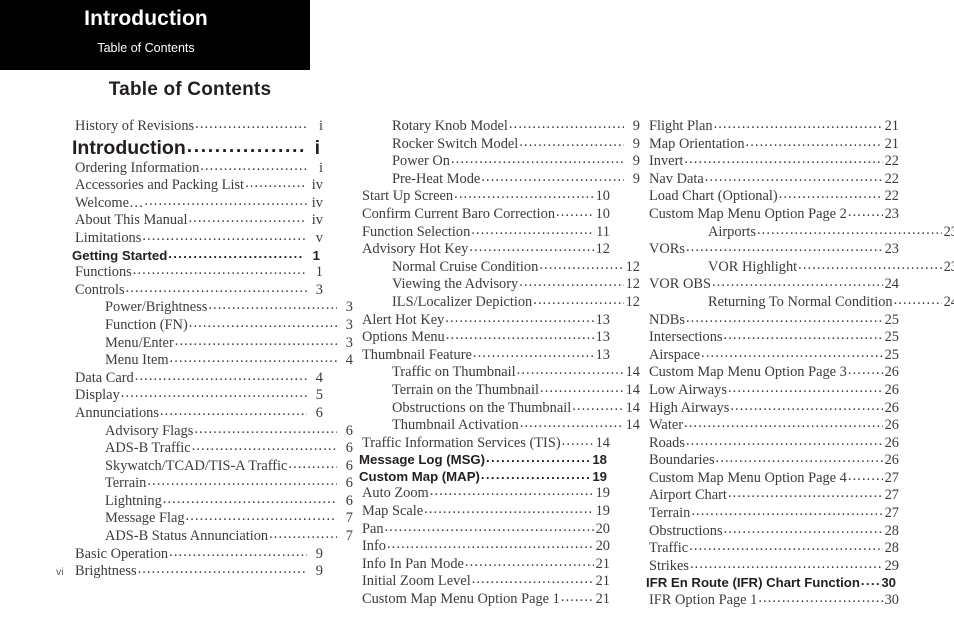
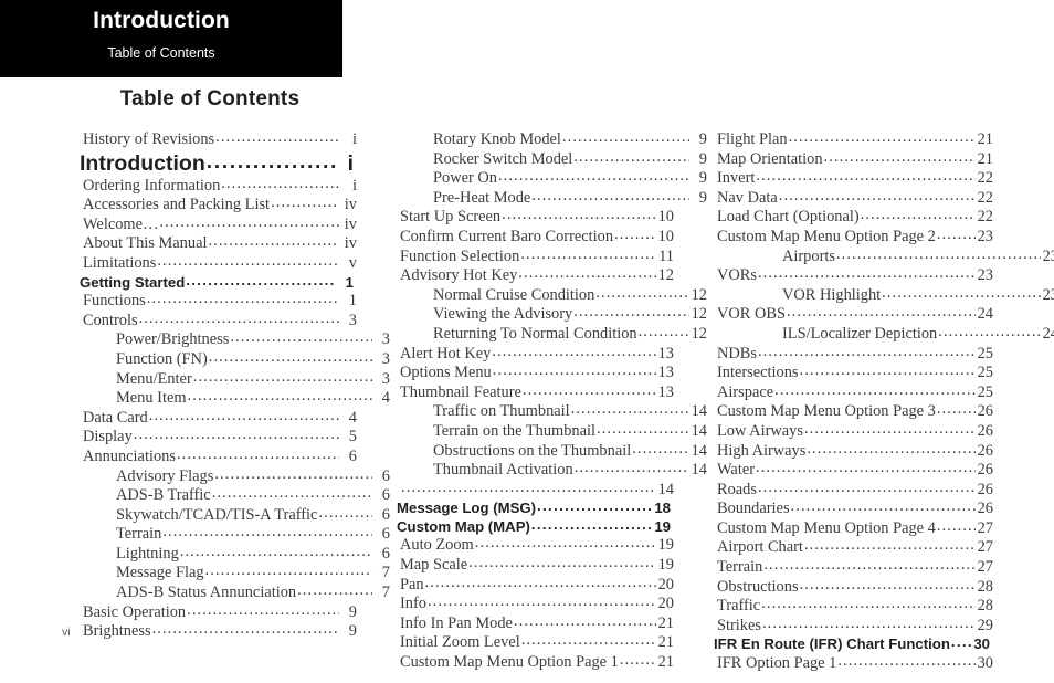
  Introduction
  Table of Contents
  Table of Contents
  History of Revisions
  i
  Introduction
  i
  Ordering Information
  i
  Accessories and Packing List
  iv
  Welcome…
  iv
  About This Manual
  iv
  Limitations
  v
  Getting Started
  1
  Functions
  1
  Controls
  3
  Power/Brightness
  3
  Function (FN)
  3
  Menu/Enter
  3
  Menu Item
  4
  Data Card
  4
  Display
  5
  Annunciations
  6
  Advisory Flags
  6
  ADS-B Traffic
  6
  Skywatch/TCAD/TIS-A Traffic
  6
  Terrain
  6
  Lightning
  6
  Message Flag
  7
  ADS-B Status Annunciation
  7
  Basic Operation
  9
  Brightness
  9
  Rotary Knob Model
  9
  Rocker Switch Model
  9
  Power On
  9
  Pre-Heat Mode
  9
  Start Up Screen
  10
  Confirm Current Baro Correction
  10
  Function Selection
  11
  Advisory Hot Key
  12
  Normal Cruise Condition
  12
  Viewing the Advisory
  12
- ILS/Localizer Depiction
+ Returning To Normal Condition
  12
  Alert Hot Key
  13
  Options Menu
  13
  Thumbnail Feature
  13
  Traffic on Thumbnail
  14
  Terrain on the Thumbnail
  14
  Obstructions on the Thumbnail
  14
  Thumbnail Activation
  14
- Traffic Information Services (TIS)
  14
  Message Log (MSG)
  18
  Custom Map (MAP)
  19
  Auto Zoom
  19
  Map Scale
  19
  Pan
  20
  Info
  20
  Info In Pan Mode
  21
  Initial Zoom Level
  21
  Custom Map Menu Option Page 1
  21
  Flight Plan
  21
  Map Orientation
  21
  Invert
  22
  Nav Data
  22
  Load Chart (Optional)
  22
  Custom Map Menu Option Page 2
  23
  Airports
  VORs
  23
  VOR Highlight
  VOR OBS
  24
- Returning To Normal Condition
+ ILS/Localizer Depiction
  NDBs
  25
  Intersections
  25
  Airspace
  25
  Custom Map Menu Option Page 3
  26
  Low Airways
  26
  High Airways
  26
  Water
  26
  Roads
  26
  Boundaries
  26
  Custom Map Menu Option Page 4
  27
  Airport Chart
  27
  Terrain
  27
  Obstructions
  28
  Traffic
  28
  Strikes
  29
  IFR En Route (IFR) Chart Function
  30
  IFR Option Page 1
  30
  vi
